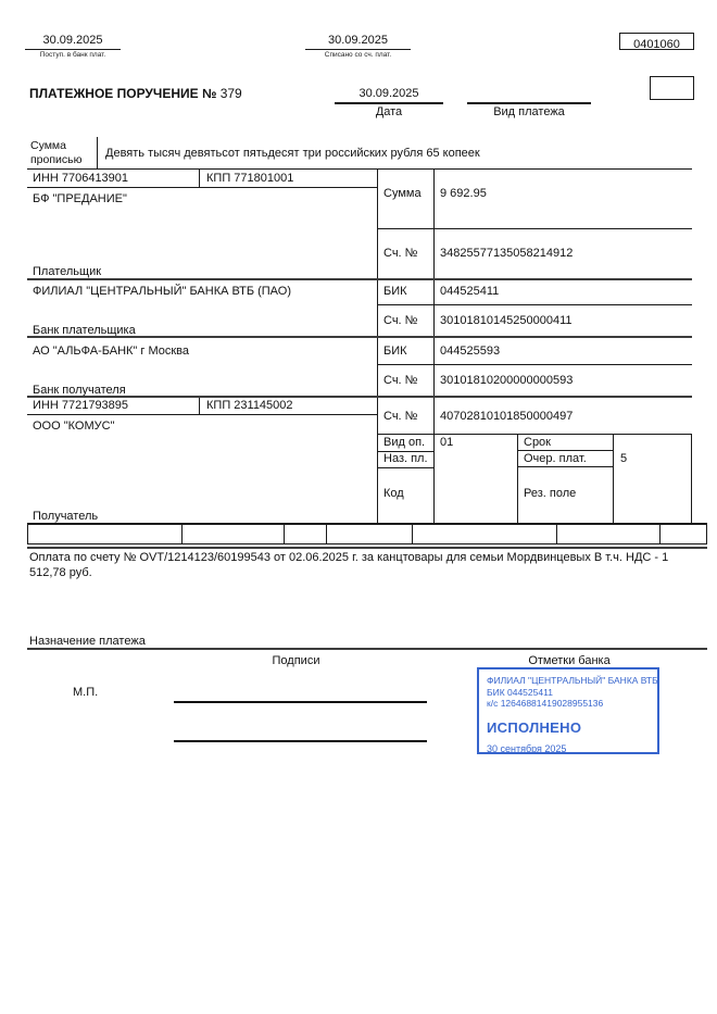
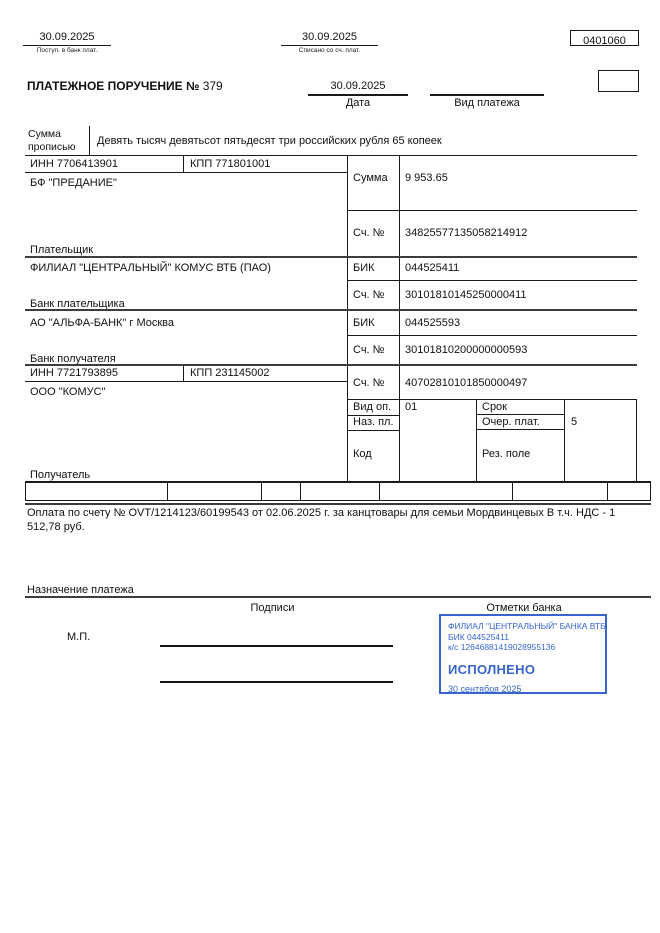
  30.09.2025
  30.09.2025
  0401060
  ПЛАТЕЖНОЕ ПОРУЧЕНИЕ № 379
  30.09.2025
  Дата
  Вид платежа
  Сумма прописью
  Девять тысяч девятьсот пятьдесят три российских рубля 65 копеек
  ИНН 7706413901
  КПП 771801001
  БФ "ПРЕДАНИЕ"
  Плательщик
  Сумма
- 9 692.95
+ 9 953.65
  Сч. №
  34825577135058214912
- ФИЛИАЛ "ЦЕНТРАЛЬНЫЙ" БАНКА ВТБ (ПАО)
+ ФИЛИАЛ "ЦЕНТРАЛЬНЫЙ" КОМУС ВТБ (ПАО)
  Банк плательщика
  БИК
  044525411
  Сч. №
  30101810145250000411
  АО "АЛЬФА-БАНК" г Москва
  Банк получателя
  БИК
  044525593
  Сч. №
  30101810200000000593
  ИНН 7721793895
  КПП 231145002
  ООО "КОМУС"
  Получатель
  Сч. №
  40702810101850000497
  Вид оп.
  01
  Срок
  Наз. пл.
  Очер. плат.
  5
  Код
  Рез. поле
  Оплата по счету № OVT/1214123/60199543 от 02.06.2025 г. за канцтовары для семьи Мордвинцевых В т.ч. НДС - 1 512,78 руб.
  Назначение платежа
  Подписи
  Отметки банка
  М.П.
  ФИЛИАЛ "ЦЕНТРАЛЬНЫЙ" БАНКА ВТБ
  БИК 044525411
  к/с 12646881419028955136
  ИСПОЛНЕНО
  30 сентября 2025
